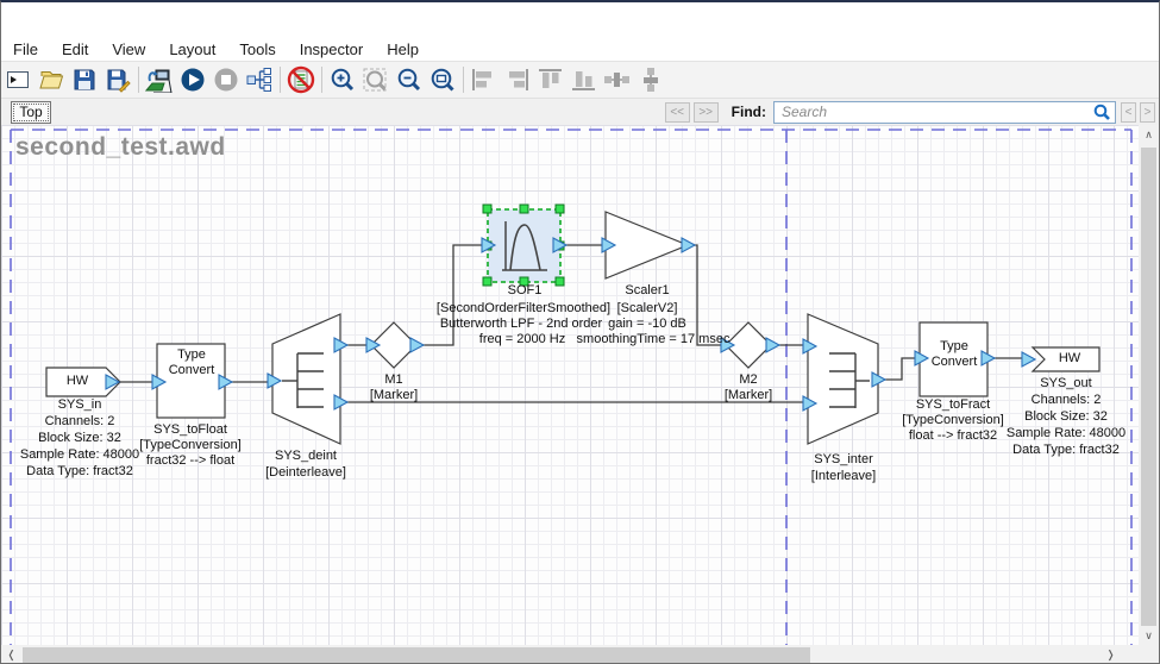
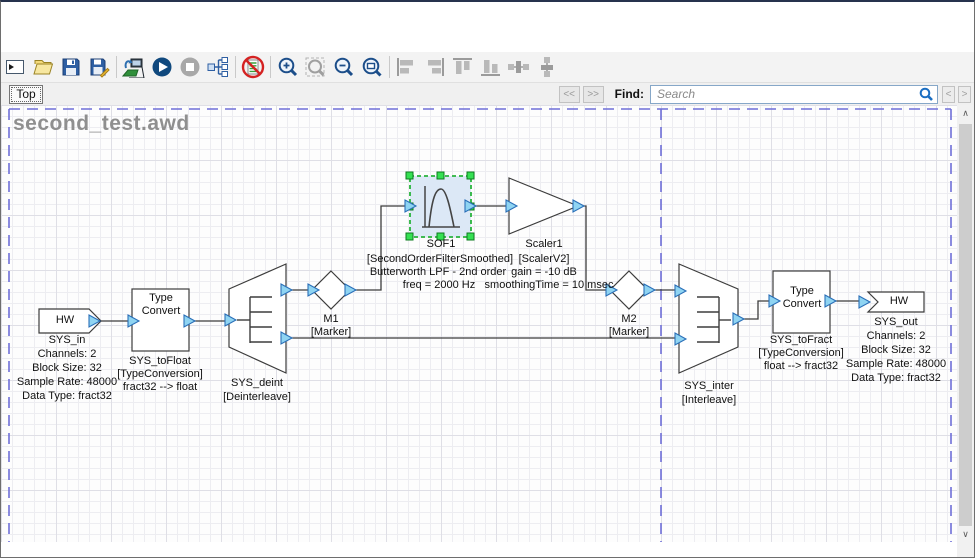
- File
- Edit
- View
- Layout
- Tools
- Inspector
- Help
  Top
  <<
  >>
  Find:
  Search
  <
  >
  second_test.awd
  HW
  Type
  Convert
  Type
  Convert
  HW
  SYS_in
  Channels: 2
  Block Size: 32
  Sample Rate: 48000
  Data Type: fract32
  SYS_toFloat
  [TypeConversion]
  fract32 --> float
  SYS_deint
  [Deinterleave]
  M1
  [Marker]
  SOF1
  [SecondOrderFilterSmoothed]
  Butterworth LPF - 2nd order
  freq = 2000 Hz
  Scaler1
  [ScalerV2]
  gain = -10 dB
- smoothingTime = 17 msec
+ smoothingTime = 10 msec
  M2
  [Marker]
  SYS_inter
  [Interleave]
  SYS_toFract
  [TypeConversion]
  float --> fract32
  SYS_out
  Channels: 2
  Block Size: 32
  Sample Rate: 48000
  Data Type: fract32
  ∧
  ∨
- ❬
- ❭
